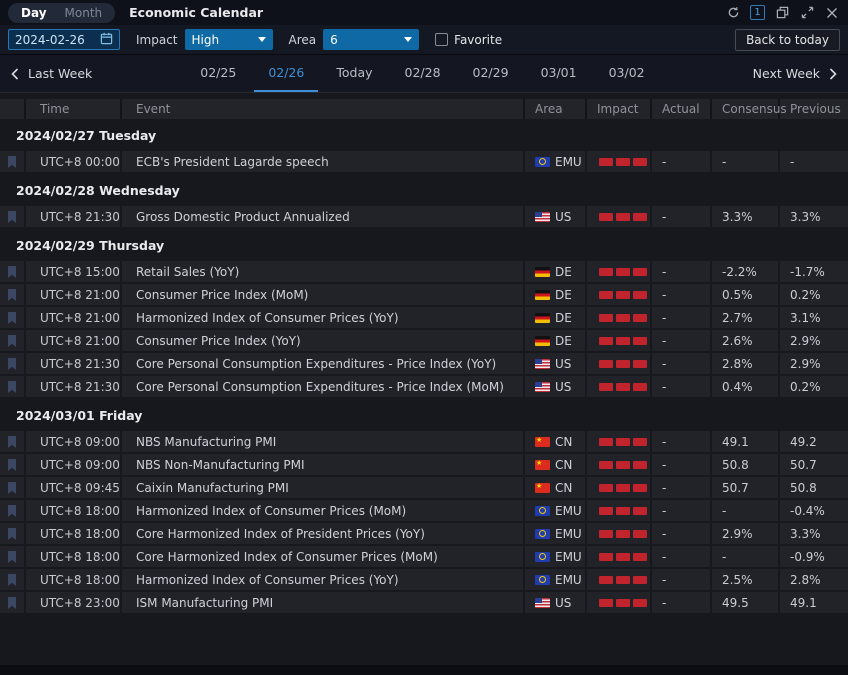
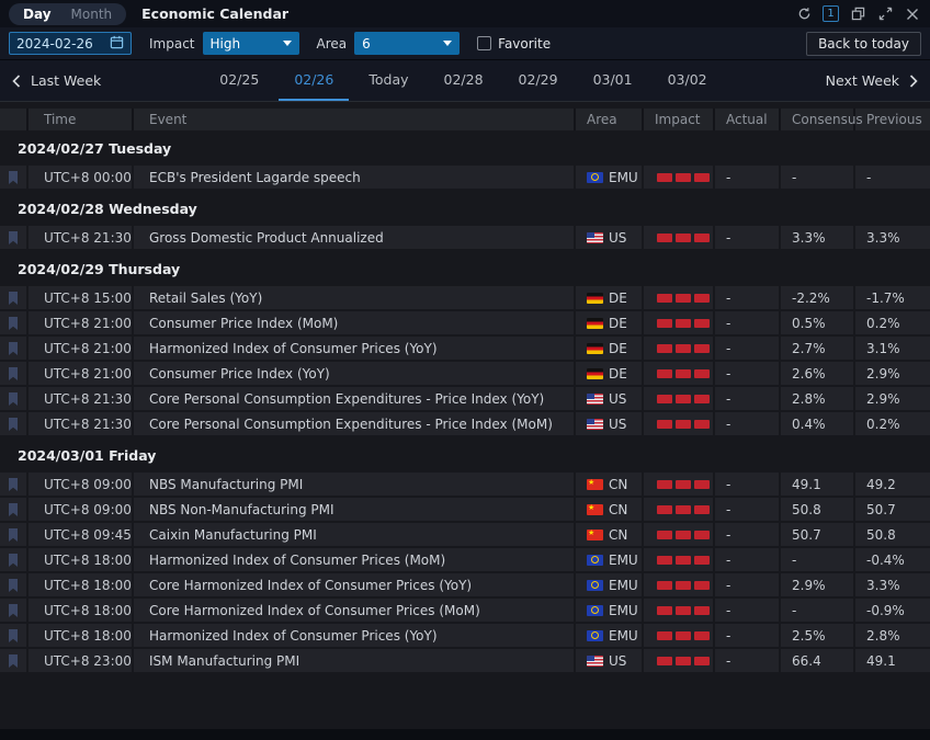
  Day
  Month
  Economic Calendar
  1
  2024-02-26
  Impact
  High
  Area
  6
  Favorite
  Back to today
  Last Week
  02/25
  02/26
  Today
  02/28
  02/29
  03/01
  03/02
  Next Week
  Time
  Event
  Area
  Impact
  Actual
  Consensu
  Previous
  2024/02/27 Tuesday
  UTC+8 00:00
  ECB's President Lagarde speech
  EMU
  -
  -
  -
  2024/02/28 Wednesday
  UTC+8 21:30
  Gross Domestic Product Annualized
  US
  -
  3.3%
  3.3%
  2024/02/29 Thursday
  UTC+8 15:00
  Retail Sales (YoY)
  DE
  -
  -2.2%
  -1.7%
  UTC+8 21:00
  Consumer Price Index (MoM)
  DE
  -
  0.5%
  0.2%
  UTC+8 21:00
  Harmonized Index of Consumer Prices (YoY)
  DE
  -
  2.7%
  3.1%
  UTC+8 21:00
  Consumer Price Index (YoY)
  DE
  -
  2.6%
  2.9%
  UTC+8 21:30
  Core Personal Consumption Expenditures - Price Index (YoY)
  US
  -
  2.8%
  2.9%
  UTC+8 21:30
  Core Personal Consumption Expenditures - Price Index (MoM)
  US
  -
  0.4%
  0.2%
  2024/03/01 Friday
  UTC+8 09:00
  NBS Manufacturing PMI
  CN
  -
  49.1
  49.2
  UTC+8 09:00
  NBS Non-Manufacturing PMI
  CN
  -
  50.8
  50.7
  UTC+8 09:45
  Caixin Manufacturing PMI
  CN
  -
  50.7
  50.8
  UTC+8 18:00
  Harmonized Index of Consumer Prices (MoM)
  EMU
  -
  -
  -0.4%
  UTC+8 18:00
- Core Harmonized Index of President Prices (YoY)
+ Core Harmonized Index of Consumer Prices (YoY)
  EMU
  -
  2.9%
  3.3%
  UTC+8 18:00
  Core Harmonized Index of Consumer Prices (MoM)
  EMU
  -
  -
  -0.9%
  UTC+8 18:00
  Harmonized Index of Consumer Prices (YoY)
  EMU
  -
  2.5%
  2.8%
  UTC+8 23:00
  ISM Manufacturing PMI
  US
  -
- 49.5
+ 66.4
  49.1
